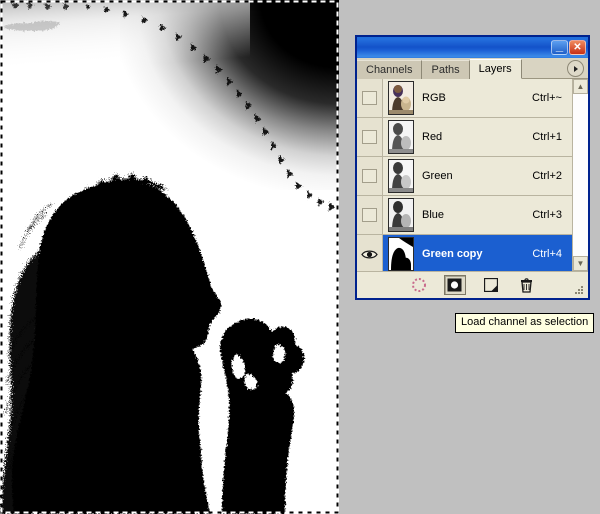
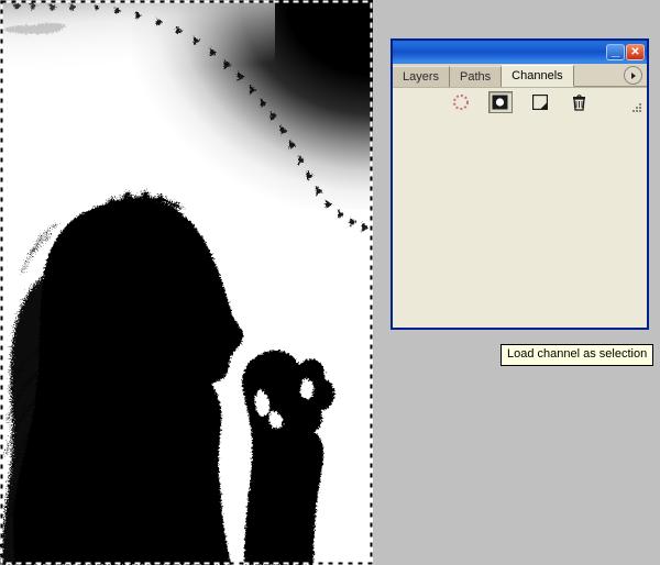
  _
  ✕
- Channels
+ Layers
  Paths
- Layers
+ Channels
- RGB
- Ctrl+~
- Red
- Ctrl+1
- Green
- Ctrl+2
- Blue
- Ctrl+3
- Green copy
- Ctrl+4
- ▲
- ▼
  Load channel as selection
